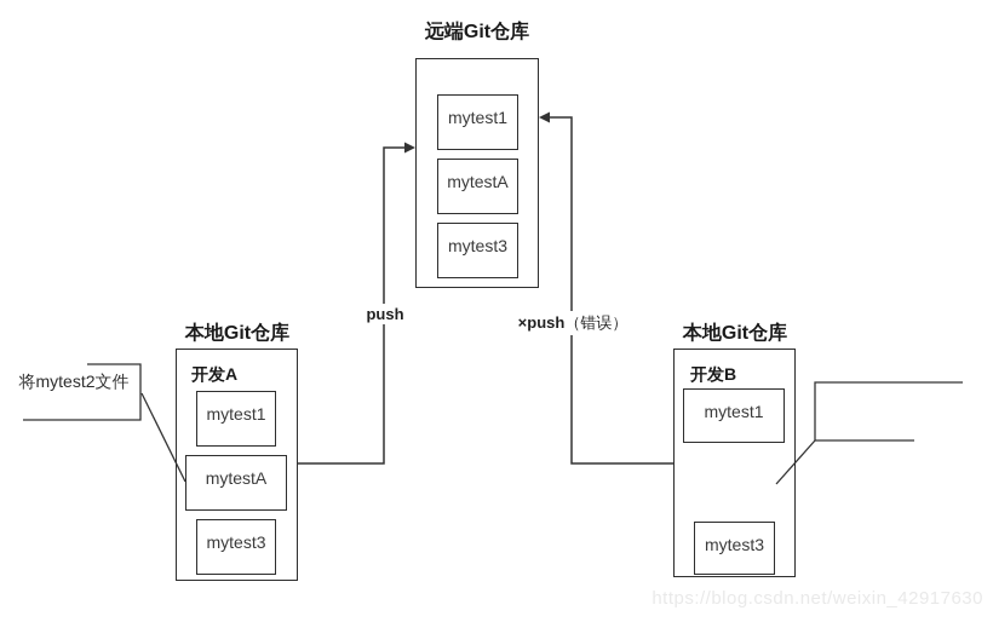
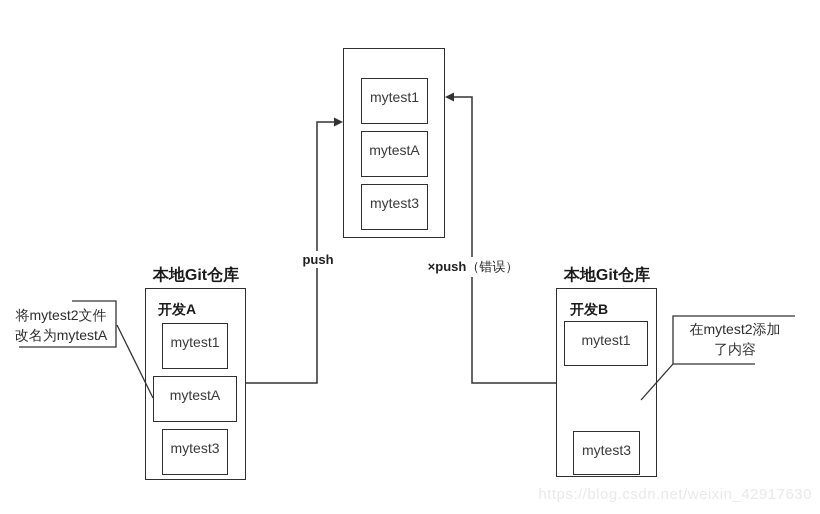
- 远端Git仓库
  mytest1
  mytestA
  mytest3
  本地Git仓库
  开发A
  mytest1
  mytestA
  mytest3
  本地Git仓库
  开发B
  mytest1
  mytest3
  push
  ×push（错误）
  将mytest2文件
+ 改名为mytestA
+ 在mytest2添加
+ 了内容
